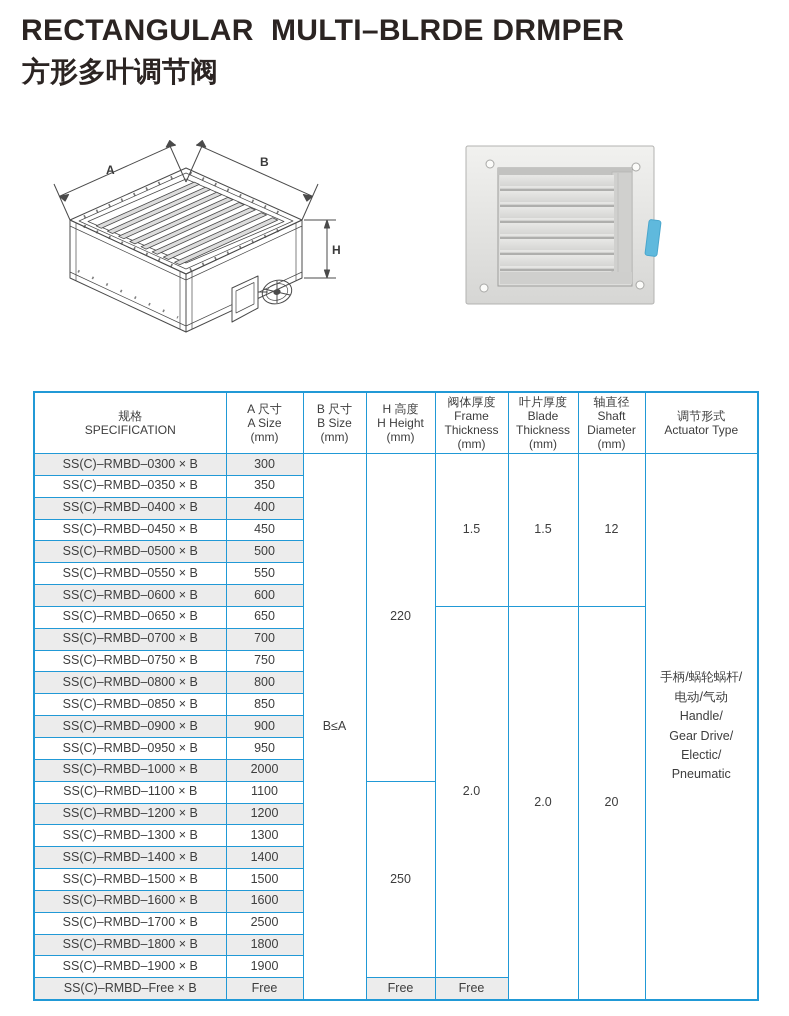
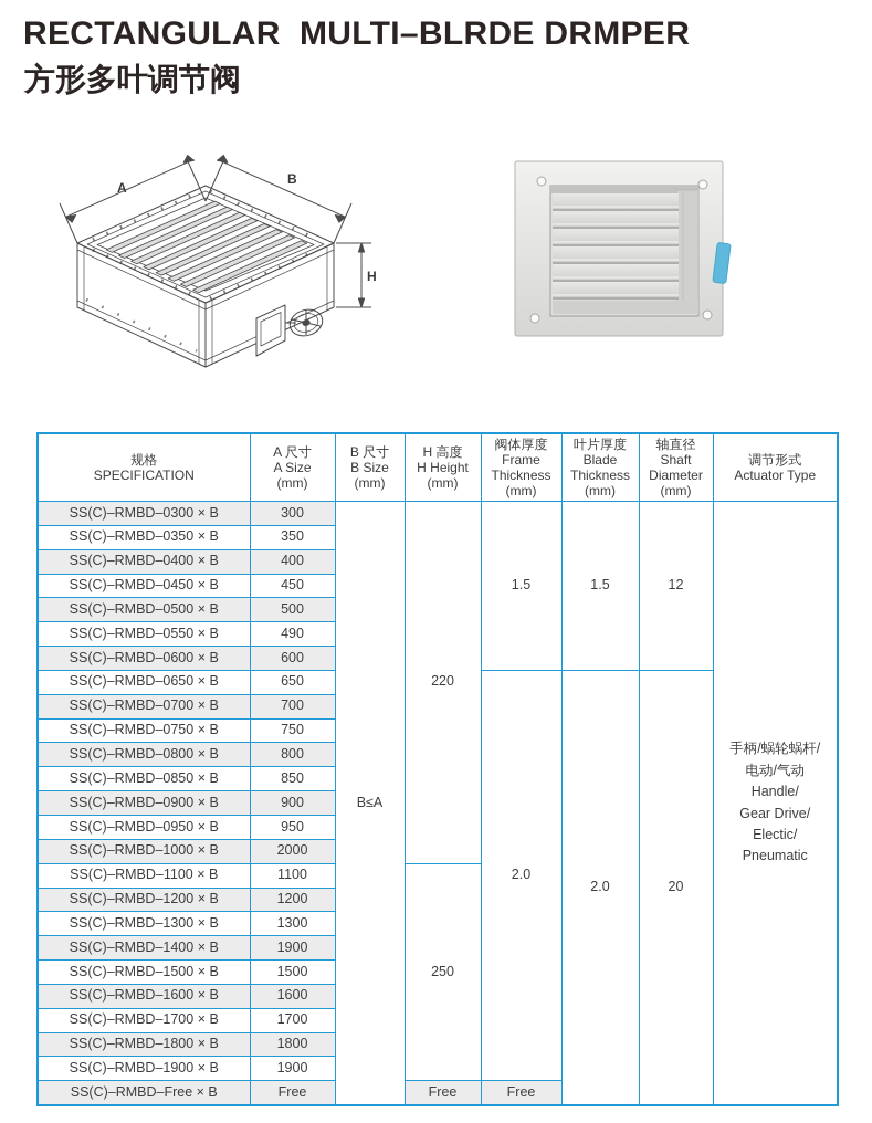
  RECTANGULAR MULTI–BLRDE DRMPER
  方形多叶调节阀
  A
  B
  H
  规格 SPECIFICATION	A 尺寸 A Size (mm)	B 尺寸 B Size (mm)	H 高度 H Height (mm)	阀体厚度 Frame Thickness (mm)	叶片厚度 Blade Thickness (mm)	轴直径 Shaft Diameter (mm)	调节形式 Actuator Type
  SS(C)–RMBD–0300 × B	300	B≤A	220	1.5	1.5	12	手柄/蜗轮蜗杆/ 电动/气动 Handle/ Gear Drive/ Electic/ Pneumatic
  SS(C)–RMBD–0350 × B	350
  SS(C)–RMBD–0400 × B	400
  SS(C)–RMBD–0450 × B	450
  SS(C)–RMBD–0500 × B	500
- SS(C)–RMBD–0550 × B	550
+ SS(C)–RMBD–0550 × B	490
  SS(C)–RMBD–0600 × B	600
  SS(C)–RMBD–0650 × B	650	2.0	2.0	20
  SS(C)–RMBD–0700 × B	700
  SS(C)–RMBD–0750 × B	750
  SS(C)–RMBD–0800 × B	800
  SS(C)–RMBD–0850 × B	850
  SS(C)–RMBD–0900 × B	900
  SS(C)–RMBD–0950 × B	950
  SS(C)–RMBD–1000 × B	2000
  SS(C)–RMBD–1100 × B	1100	250
  SS(C)–RMBD–1200 × B	1200
  SS(C)–RMBD–1300 × B	1300
- SS(C)–RMBD–1400 × B	1400
+ SS(C)–RMBD–1400 × B	1900
  SS(C)–RMBD–1500 × B	1500
  SS(C)–RMBD–1600 × B	1600
- SS(C)–RMBD–1700 × B	2500
+ SS(C)–RMBD–1700 × B	1700
  SS(C)–RMBD–1800 × B	1800
  SS(C)–RMBD–1900 × B	1900
  SS(C)–RMBD–Free × B	Free	Free	Free
